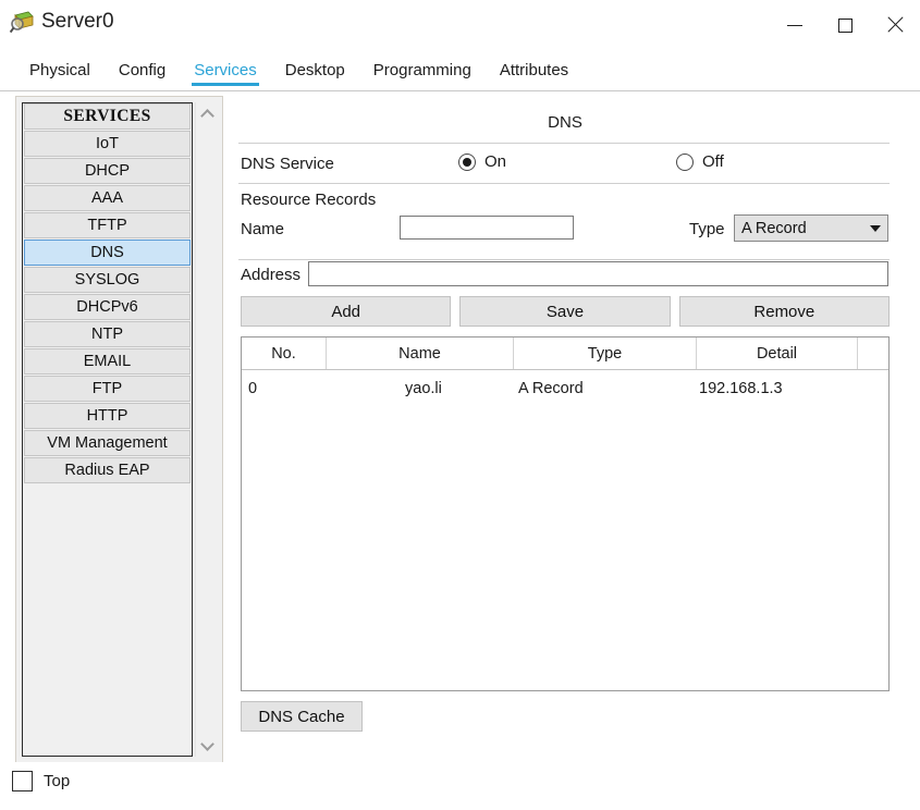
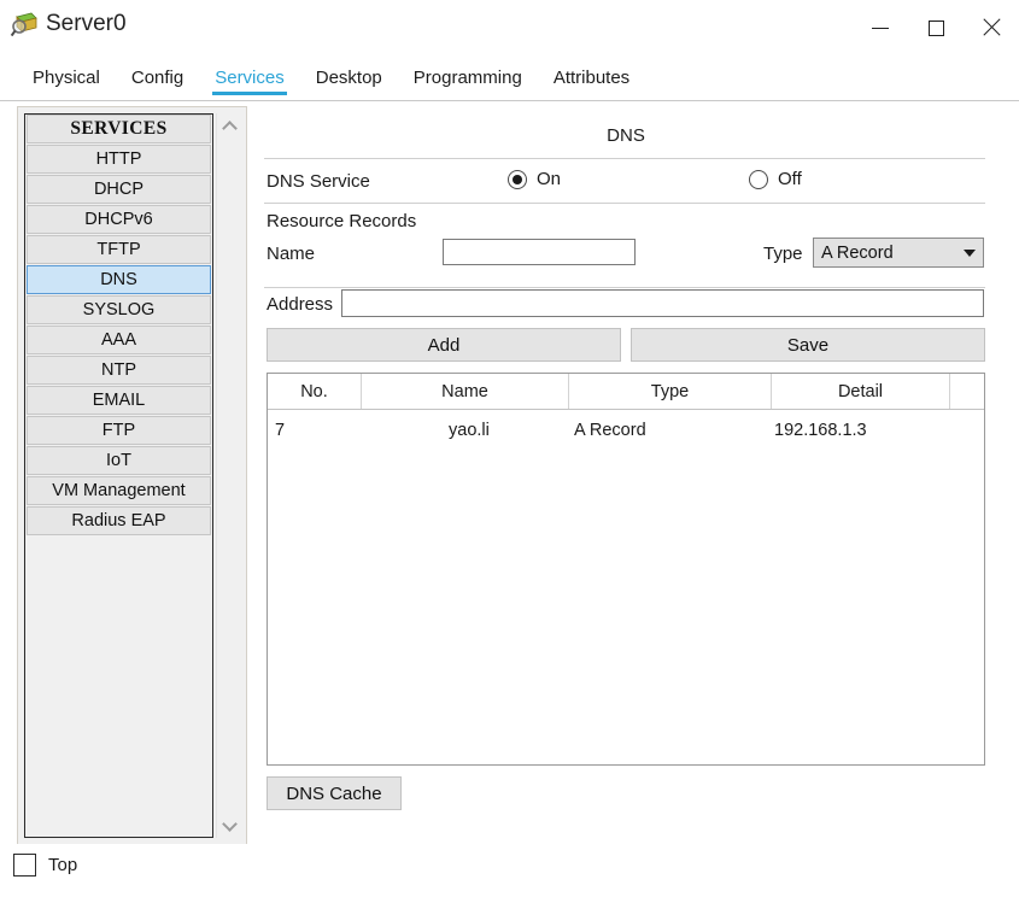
  Server0
  Physical
  Config
  Services
  Desktop
  Programming
  Attributes
  SERVICES
- IoT
+ HTTP
  DHCP
- AAA
+ DHCPv6
  TFTP
  DNS
  SYSLOG
- DHCPv6
+ AAA
  NTP
  EMAIL
  FTP
- HTTP
+ IoT
  VM Management
  Radius EAP
  DNS
  DNS Service
  On
  Off
  Resource Records
  Name
  Type
  A Record
  Address
  Add
  Save
- Remove
  No.
  Name
  Type
  Detail
- 0
+ 7
  yao.li
  A Record
  192.168.1.3
  DNS Cache
  Top
